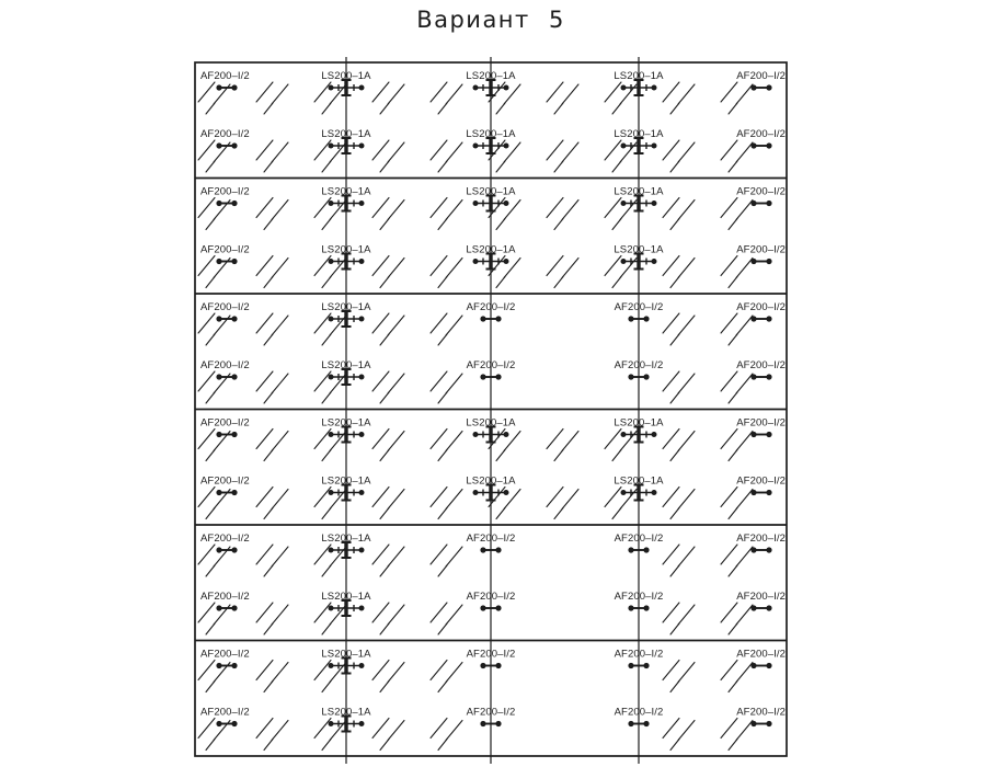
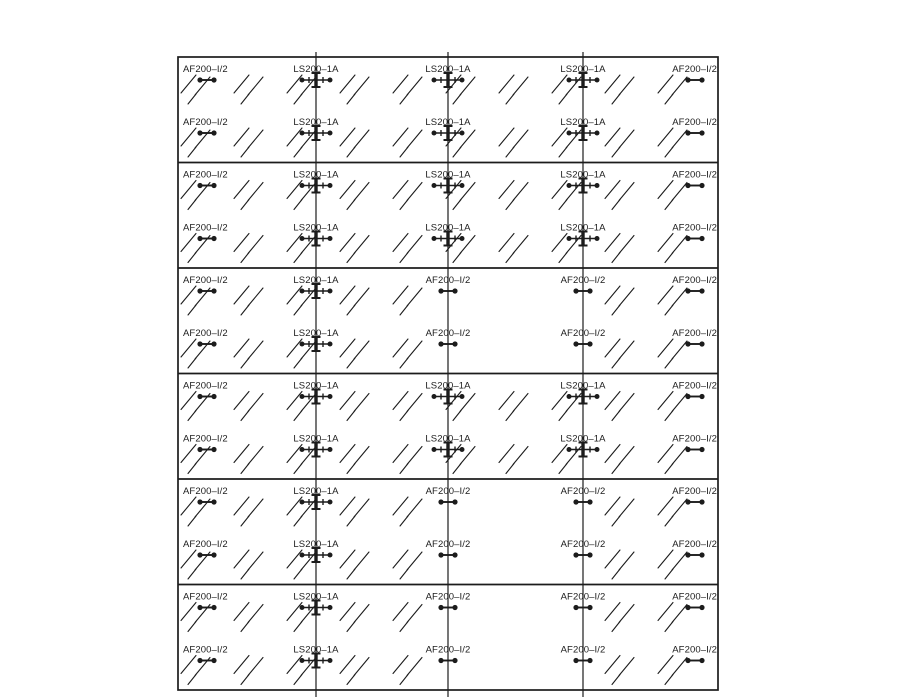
- Вариант 5
  AF200–I/2
  LS200–1A
  LS200–1A
  LS200–1A
  AF200–I/2
  AF200–I/2
  LS200–1A
  LS200–1A
  LS200–1A
  AF200–I/2
  AF200–I/2
  LS200–1A
  LS200–1A
  LS200–1A
  AF200–I/2
  AF200–I/2
  LS200–1A
  LS200–1A
  LS200–1A
  AF200–I/2
  AF200–I/2
  LS200–1A
  AF200–I/2
  AF200–I/2
  AF200–I/2
  AF200–I/2
  LS200–1A
  AF200–I/2
  AF200–I/2
  AF200–I/2
  AF200–I/2
  LS200–1A
  LS200–1A
  LS200–1A
  AF200–I/2
  AF200–I/2
  LS200–1A
  LS200–1A
  LS200–1A
  AF200–I/2
  AF200–I/2
  LS200–1A
  AF200–I/2
  AF200–I/2
  AF200–I/2
  AF200–I/2
  LS200–1A
  AF200–I/2
  AF200–I/2
  AF200–I/2
  AF200–I/2
  LS200–1A
  AF200–I/2
  AF200–I/2
  AF200–I/2
  AF200–I/2
  LS200–1A
  AF200–I/2
  AF200–I/2
  AF200–I/2
